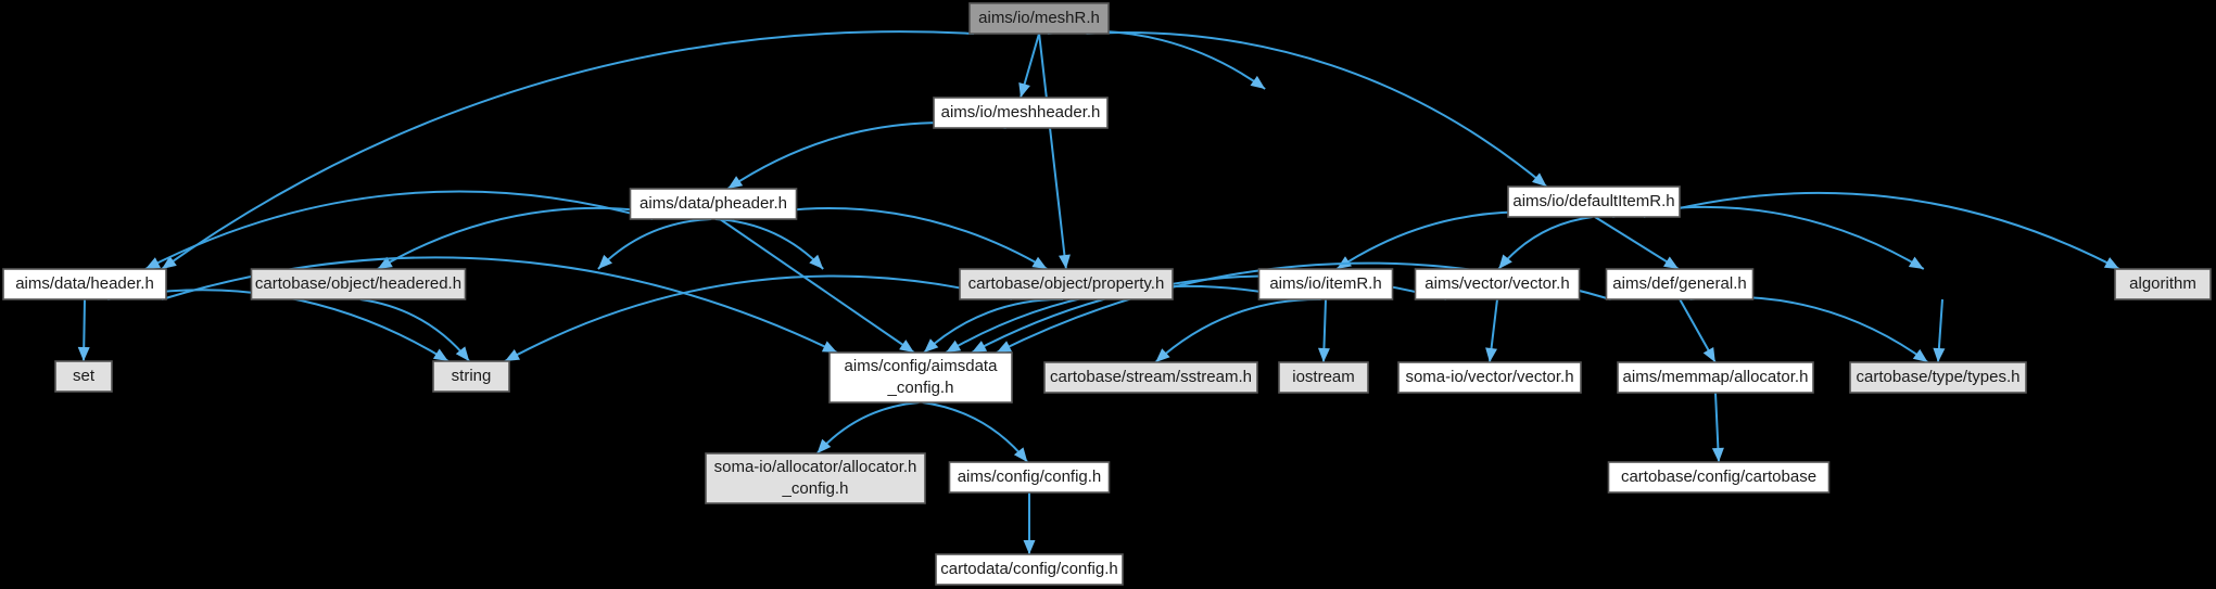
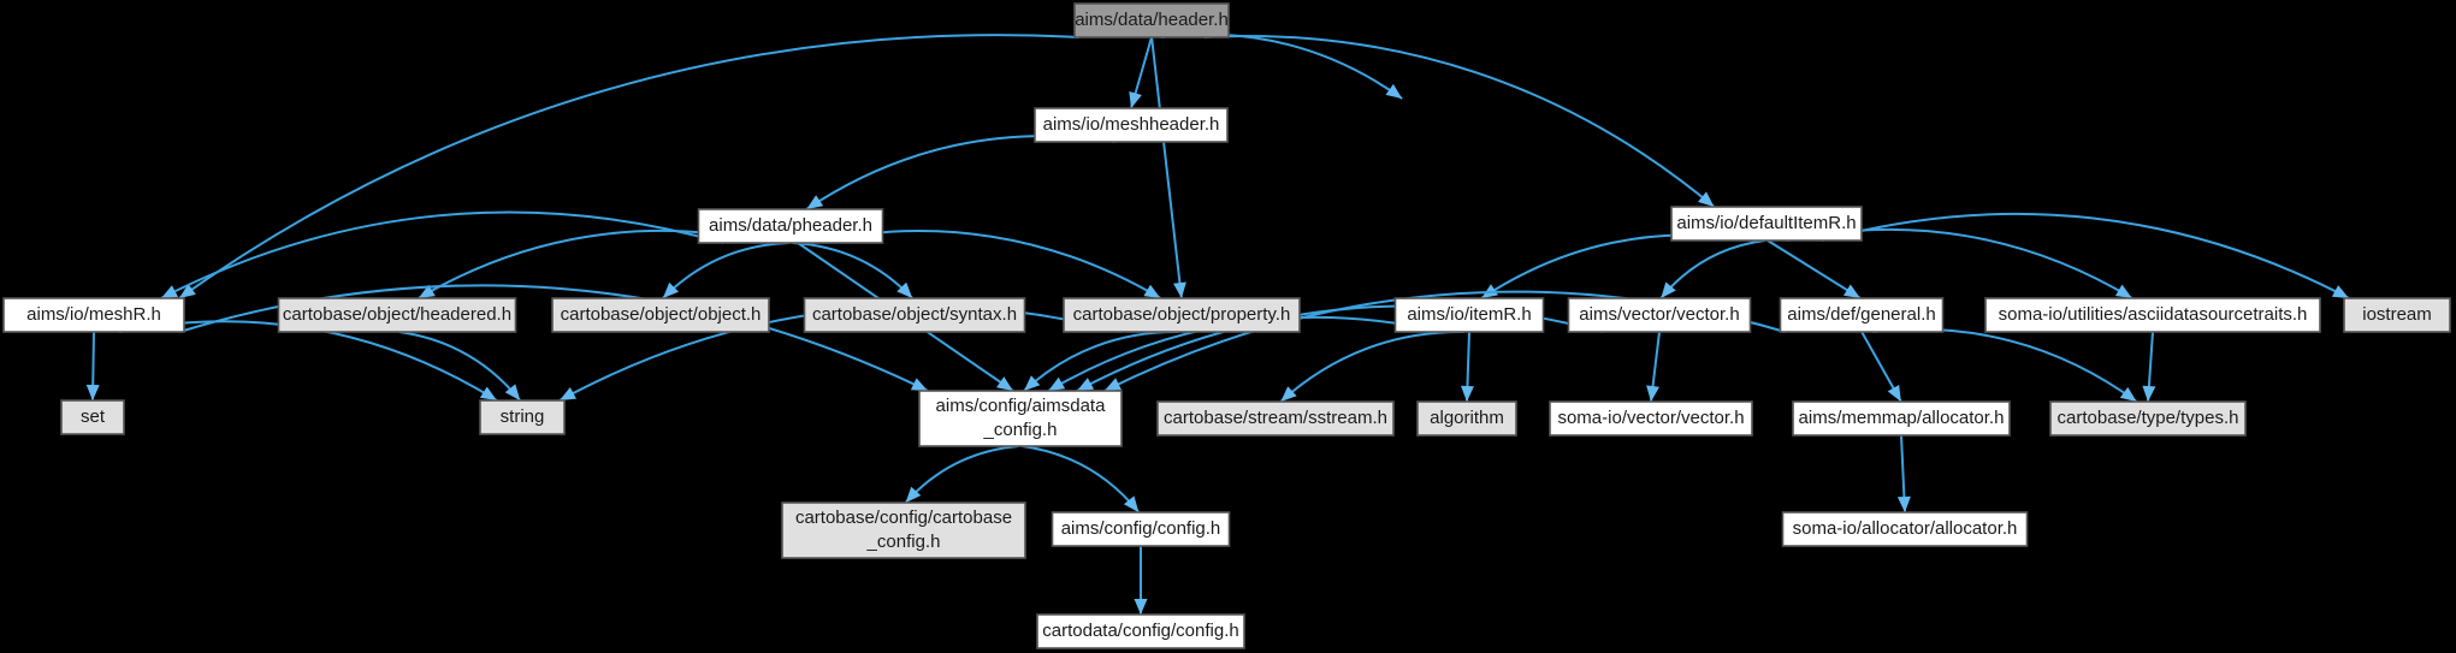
- aims/io/meshR.h
+ aims/data/header.h
  aims/io/meshheader.h
  aims/data/pheader.h
  aims/io/defaultItemR.h
- aims/data/header.h
+ aims/io/meshR.h
  cartobase/object/headered.h
+ cartobase/object/object.h
+ cartobase/object/syntax.h
  cartobase/object/property.h
  aims/io/itemR.h
  aims/vector/vector.h
  aims/def/general.h
+ soma-io/utilities/asciidatasourcetraits.h
- algorithm
+ iostream
  set
  string
  aims/config/aimsdata _config.h
  cartobase/stream/sstream.h
- iostream
+ algorithm
  soma-io/vector/vector.h
  aims/memmap/allocator.h
  cartobase/type/types.h
- soma-io/allocator/allocator.h _config.h
+ cartobase/config/cartobase _config.h
  aims/config/config.h
- cartobase/config/cartobase
+ soma-io/allocator/allocator.h
  cartodata/config/config.h
